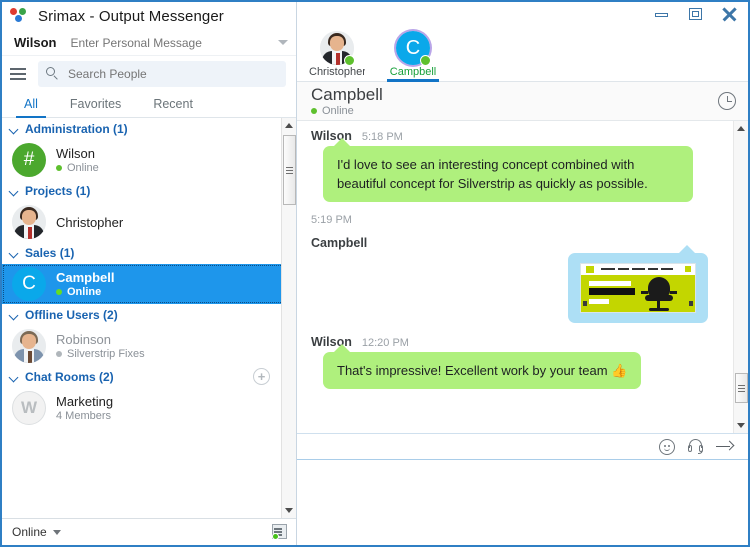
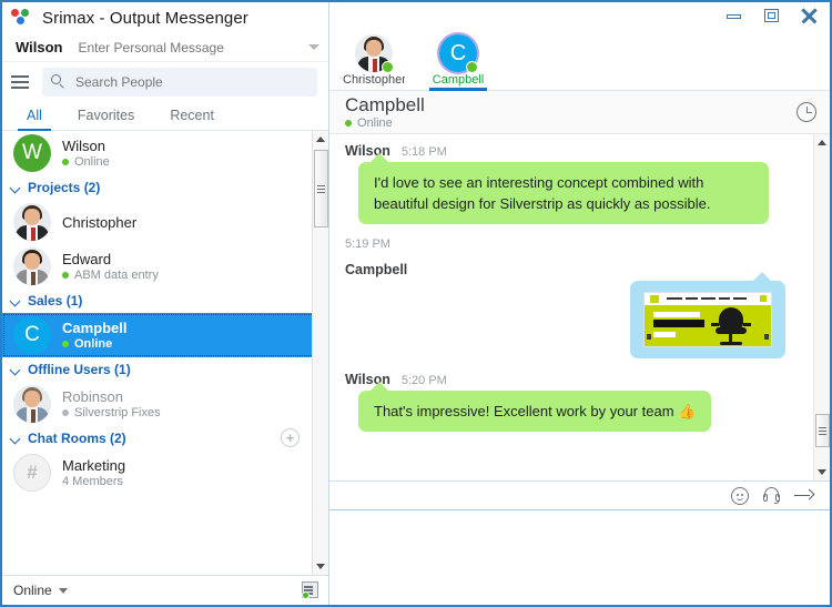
  Srimax - Output Messenger
  Wilson
  Enter Personal Message
  Search People
  All
  Favorites
  Recent
- Administration (1)
- #
+ W
  Wilson
  Online
- Projects (1)
+ Projects (2)
  Christopher
+ Edward
+ ABM data entry
  Sales (1)
  C
  Campbell
  Online
- Offline Users (2)
+ Offline Users (1)
  Robinson
  Silverstrip Fixes
  Chat Rooms (2)
  +
- W
+ #
  Marketing
  4 Members
  Online
  Christopher
  C
  Campbell
  Campbell
  Online
  Wilson
  5:18 PM
- I'd love to see an interesting concept combined with beautiful concept for Silverstrip as quickly as possible.
+ I'd love to see an interesting concept combined with beautiful design for Silverstrip as quickly as possible.
  5:19 PM
  Campbell
  Wilson
- 12:20 PM
+ 5:20 PM
  That's impressive! Excellent work by your team 👍
